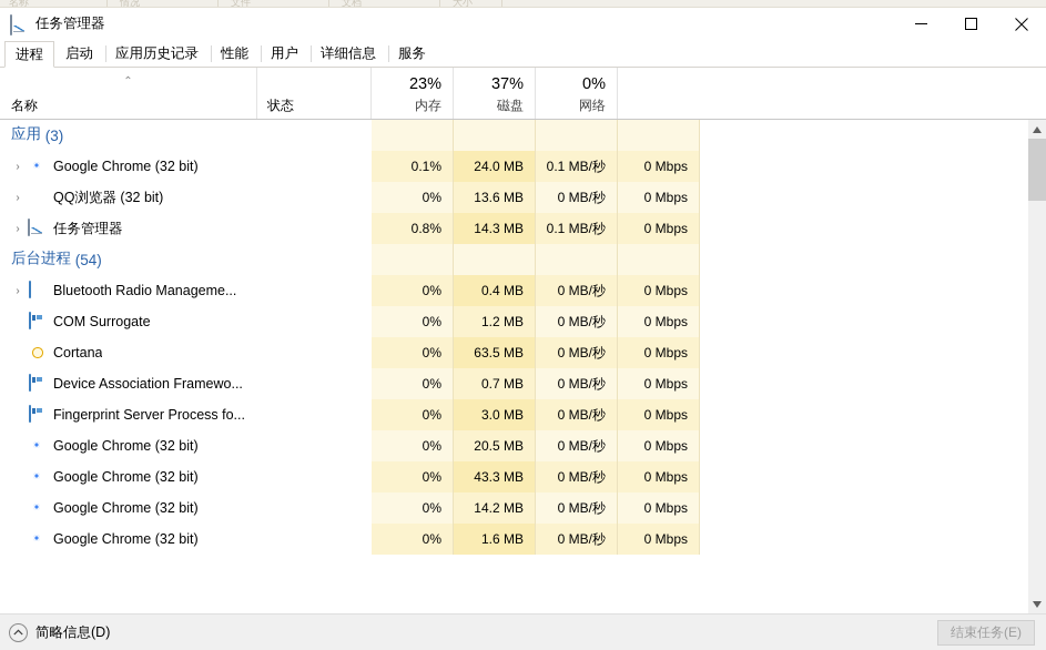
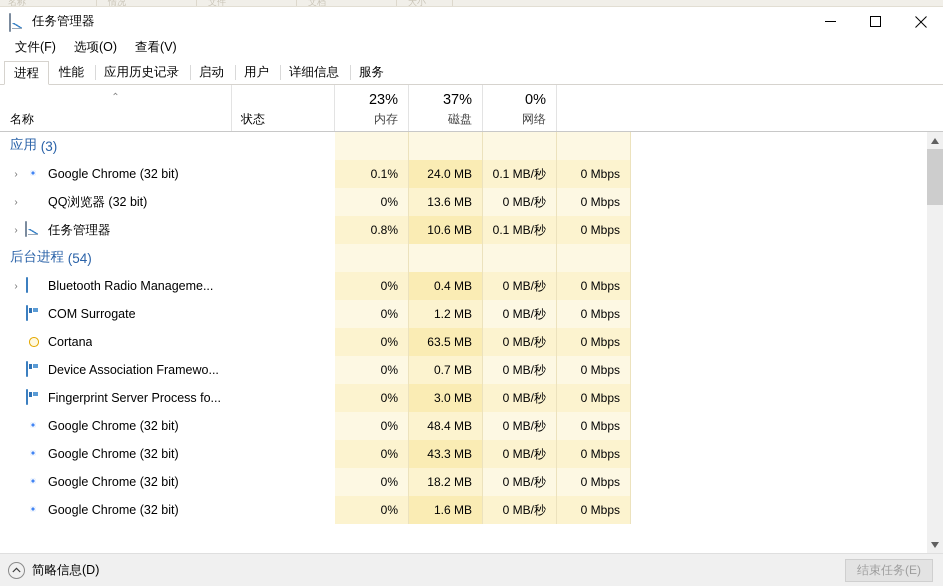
  名称
  情况
  文件
  文档
  大小
  任务管理器
+ 文件(F)
+ 选项(O)
+ 查看(V)
  进程
- 启动
+ 性能
  应用历史记录
- 性能
+ 启动
  用户
  详细信息
  服务
  ⌃
  名称
  状态
  23%
  内存
  37%
  磁盘
  0%
  网络
  应用
  (3)
  ›
  Google Chrome (32 bit)
  0.1%
  24.0 MB
  0.1 MB/秒
  0 Mbps
  ›
  QQ浏览器 (32 bit)
  0%
  13.6 MB
  0 MB/秒
  0 Mbps
  ›
  任务管理器
  0.8%
- 14.3 MB
+ 10.6 MB
  0.1 MB/秒
  0 Mbps
  后台进程
  (54)
  ›
  Bluetooth Radio Manageme...
  0%
  0.4 MB
  0 MB/秒
  0 Mbps
  COM Surrogate
  0%
  1.2 MB
  0 MB/秒
  0 Mbps
  Cortana
  0%
  63.5 MB
  0 MB/秒
  0 Mbps
  Device Association Framewo...
  0%
  0.7 MB
  0 MB/秒
  0 Mbps
  Fingerprint Server Process fo...
  0%
  3.0 MB
  0 MB/秒
  0 Mbps
  Google Chrome (32 bit)
  0%
- 20.5 MB
+ 48.4 MB
  0 MB/秒
  0 Mbps
  Google Chrome (32 bit)
  0%
  43.3 MB
  0 MB/秒
  0 Mbps
  Google Chrome (32 bit)
  0%
- 14.2 MB
+ 18.2 MB
  0 MB/秒
  0 Mbps
  Google Chrome (32 bit)
  0%
  1.6 MB
  0 MB/秒
  0 Mbps
  简略信息(D)
  结束任务(E)
